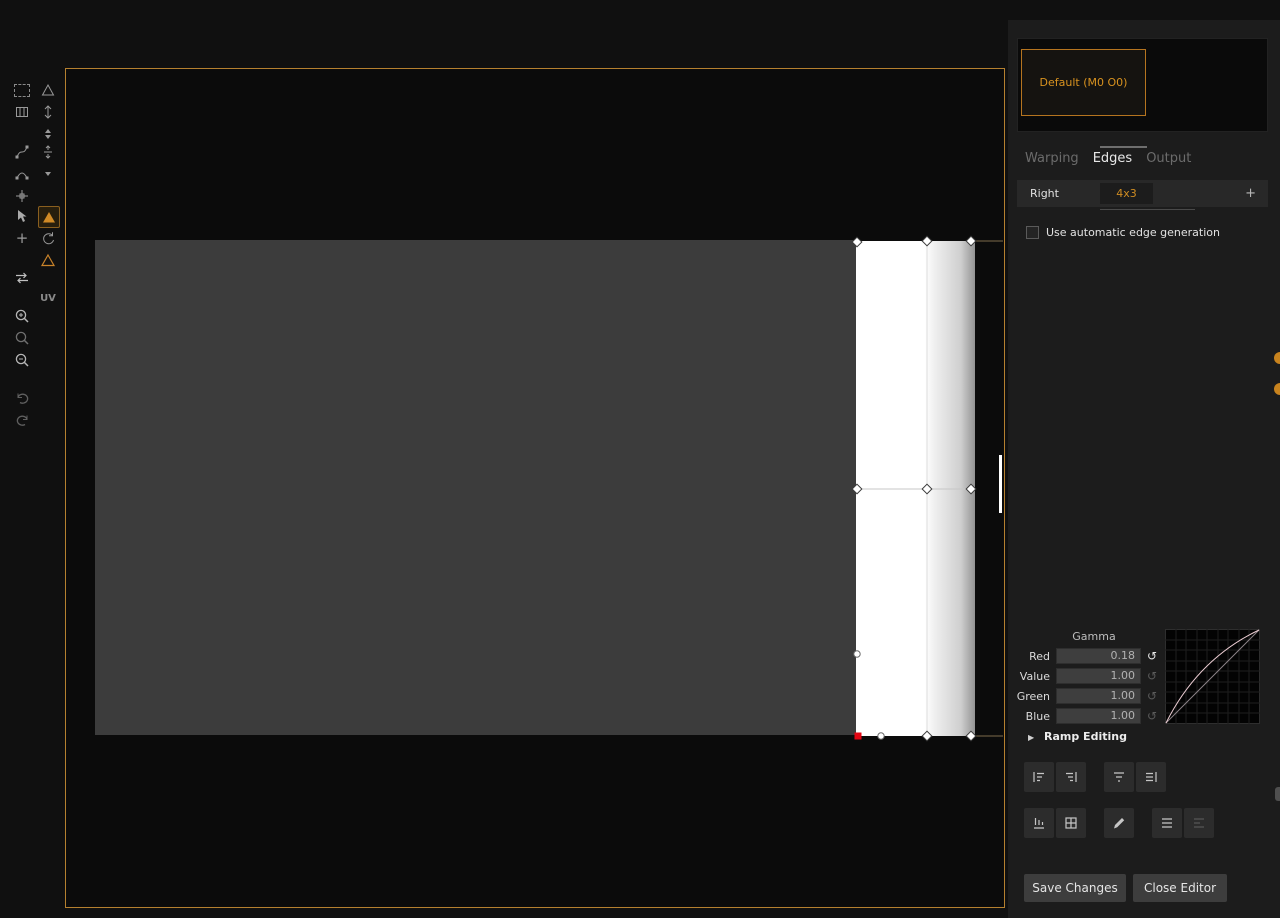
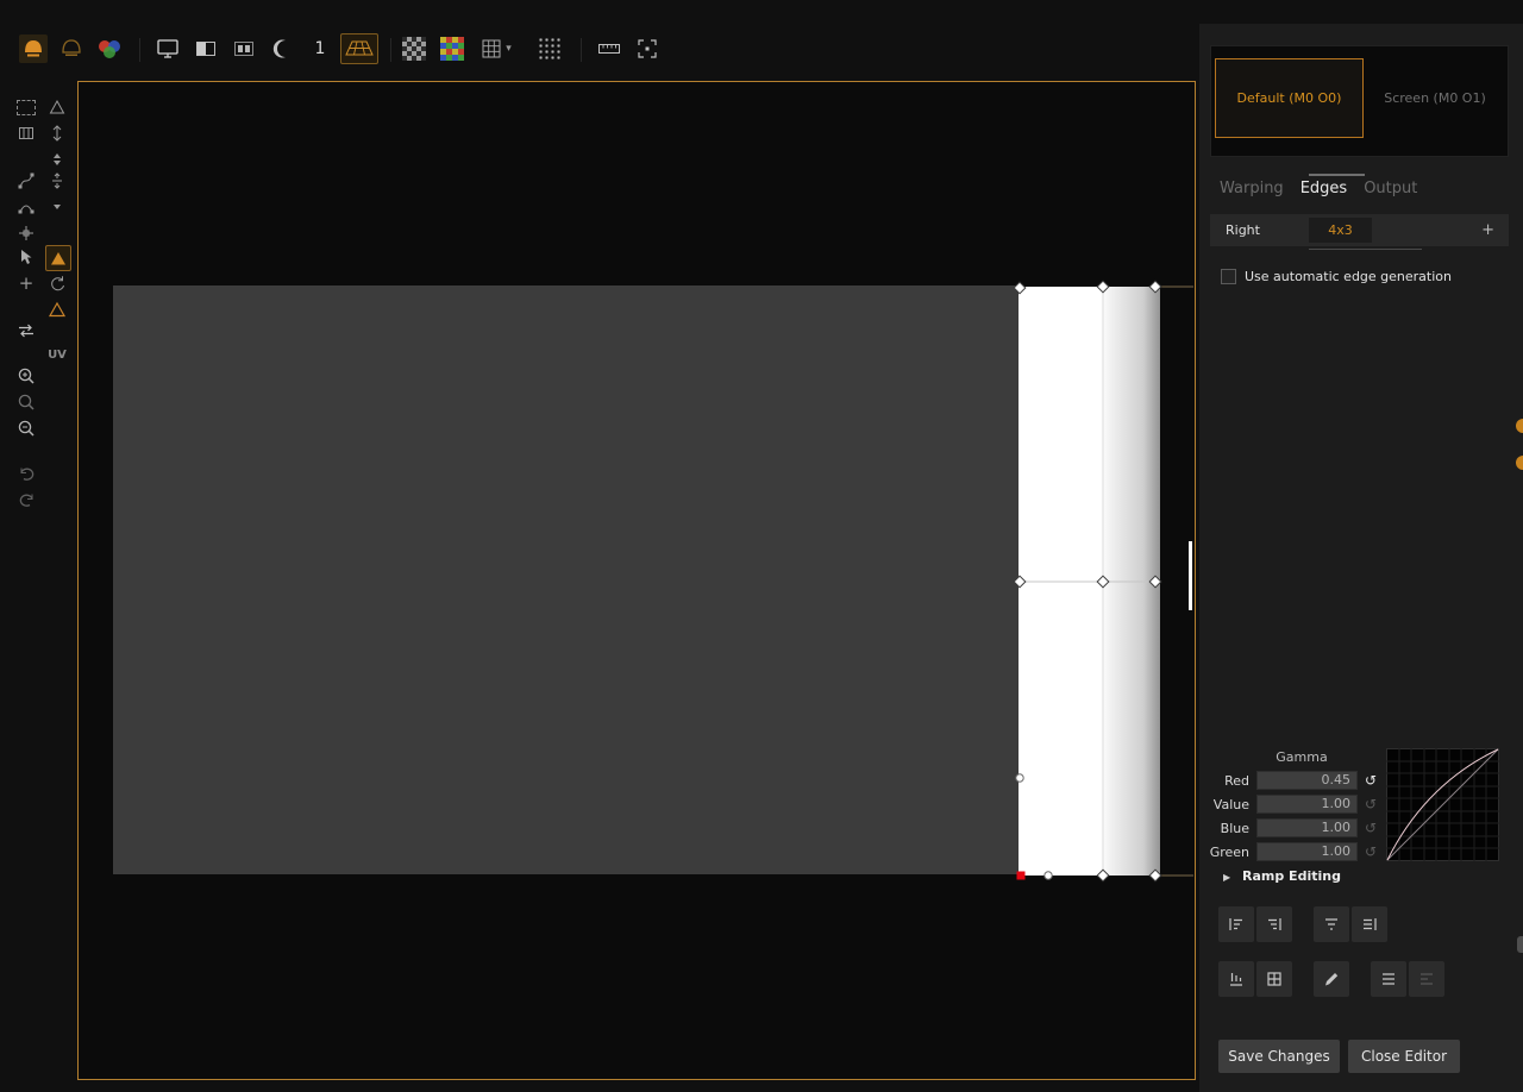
+ 1
+ ▾
  +
  UV
  Default (M0 O0)
+ Screen (M0 O1)
  Warping
  Edges
  Output
  Right
  4x3
  +
  Use automatic edge generation
  Gamma
  Red
- 0.18
+ 0.45
  ↺
  Value
  1.00
  ↺
- Green
+ Blue
  1.00
  ↺
- Blue
+ Green
  1.00
  ↺
  ▶
  Ramp Editing
  Save Changes
  Close Editor
